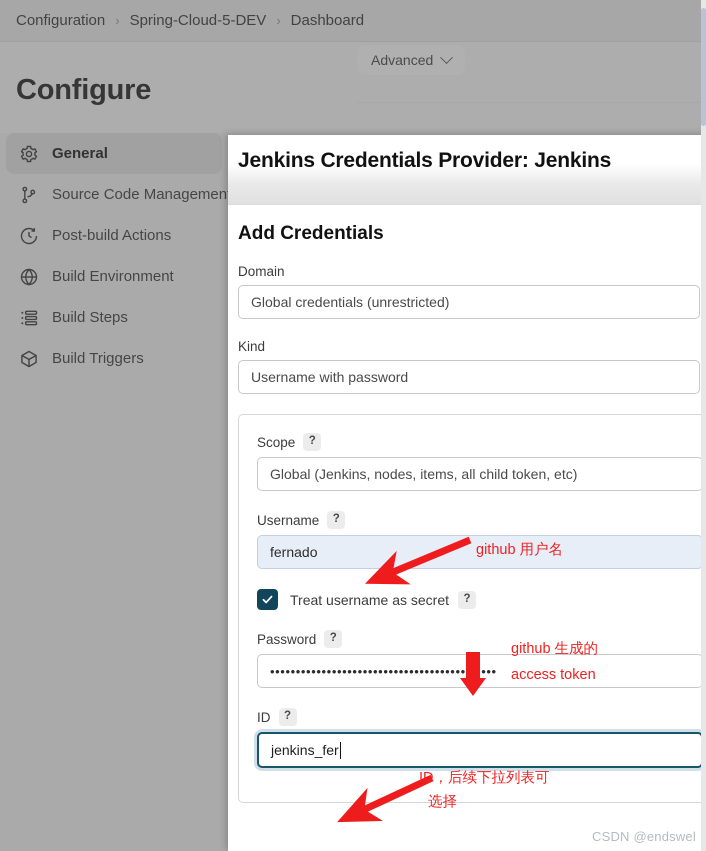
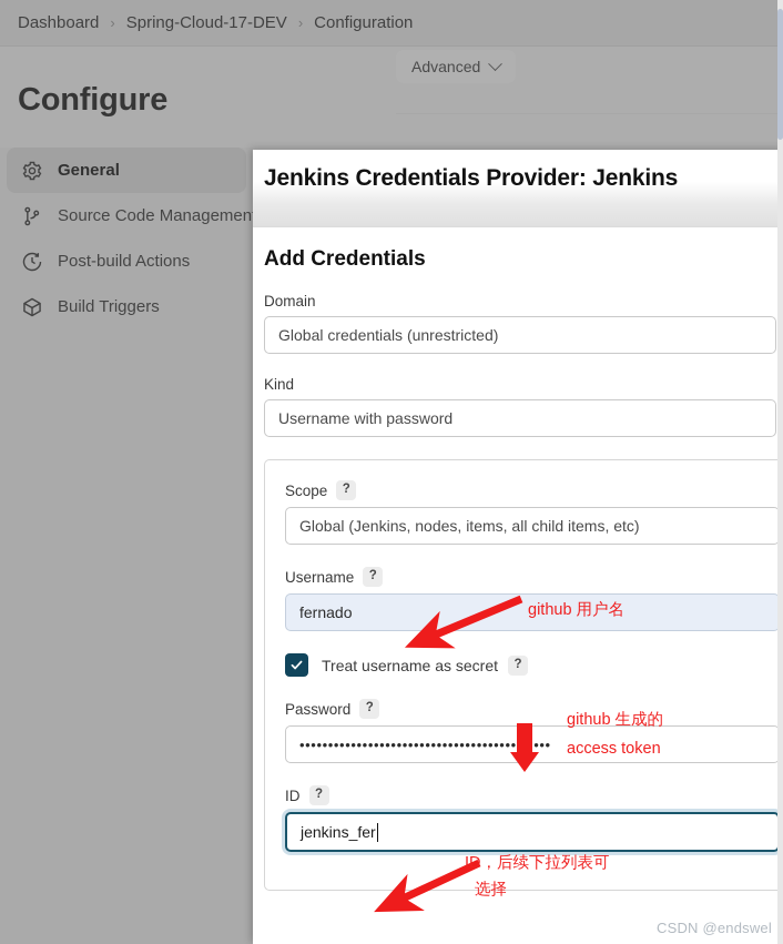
- Configuration
+ Dashboard
  ›
- Spring-Cloud-5-DEV
+ Spring-Cloud-17-DEV
  ›
- Dashboard
+ Configuration
  Advanced
  Configure
  General
  Source Code Managemen
  Post-build Actions
- Build Environment
- Build Steps
  Build Triggers
  Jenkins Credentials Provider: Jenkins
  Add Credentials
  Domain
  Global credentials (unrestricted)
  Kind
  Username with password
  Scope
  ?
- Global (Jenkins, nodes, items, all child token, etc)
+ Global (Jenkins, nodes, items, all child items, etc)
  Username
  ?
  fernado
  Treat username as secret
  ?
  Password
  ?
  •••••••••••••••••••••••••••••••••••••••••
  ID
  ?
  jenkins_fer
  github 用户名
  github 生成的
  access token
  ID，后续下拉列表可
  选择
  CSDN @endswel
